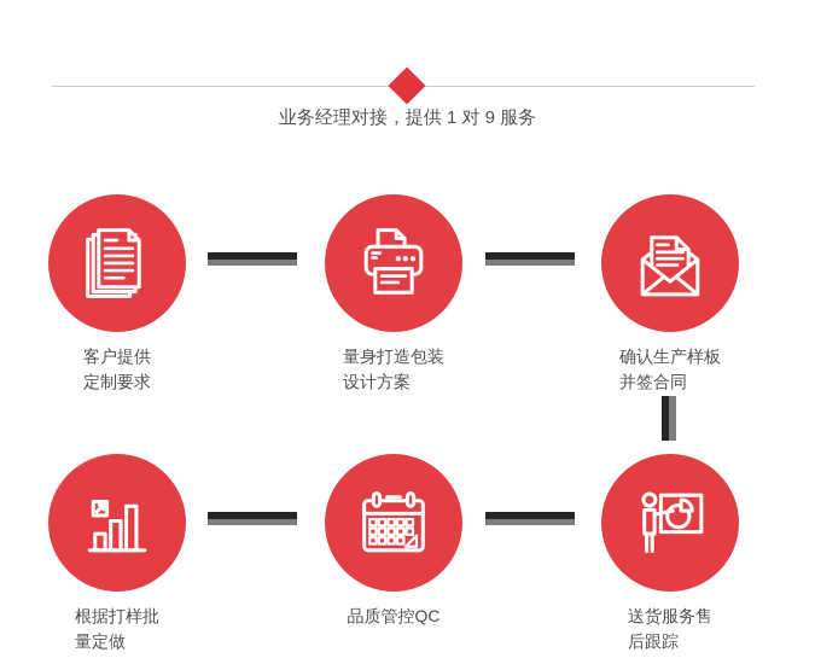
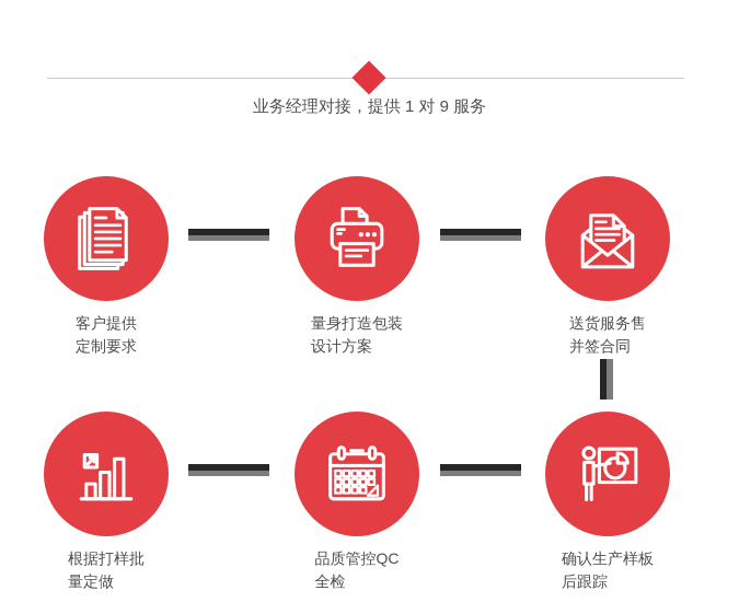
  业务经理对接，提供 1 对 9 服务
  客户提供
  定制要求
  量身打造包装
  设计方案
- 确认生产样板
+ 送货服务售
  并签合同
  根据打样批
  量定做
  品质管控QC
+ 全检
- 送货服务售
+ 确认生产样板
  后跟踪
